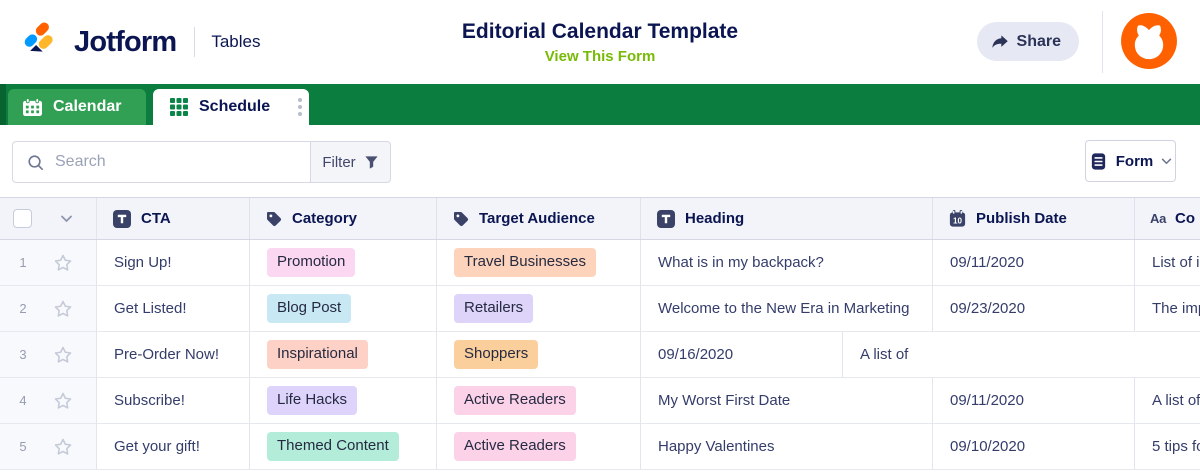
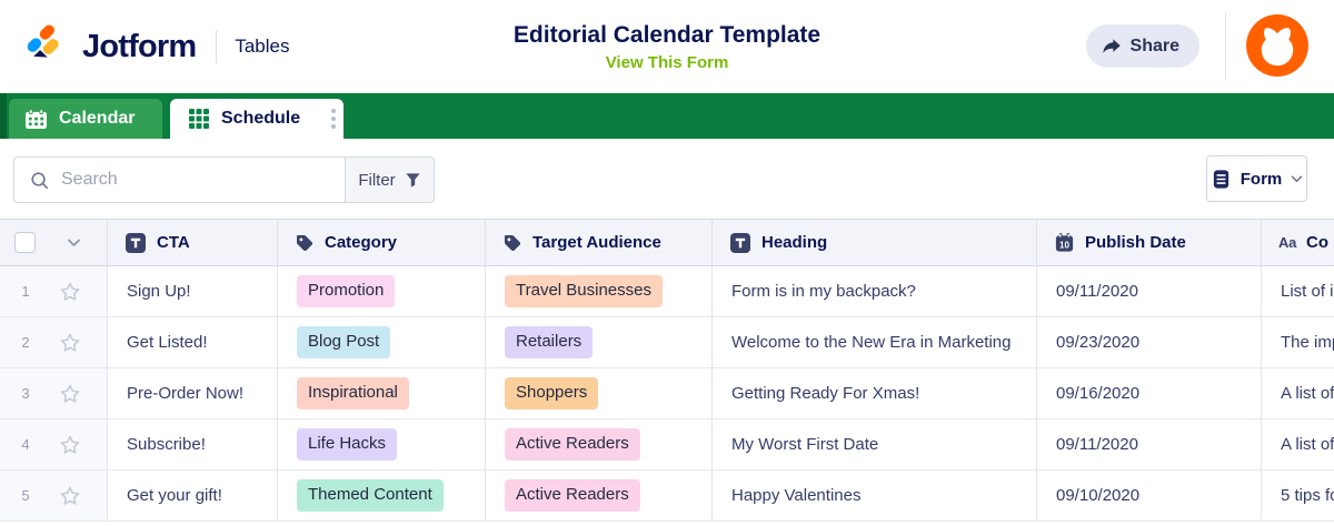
  Jotform
  Tables
  Editorial Calendar Template
  View This Form
  Share
  Calendar
  Schedule
  Search
  Filter
  Form
  CTA
  Category
  Target Audience
  Heading
  10
  Publish Date
  Aa
  Co
  1
  Sign Up!
  Promotion
  Travel Businesses
- What is in my backpack?
+ Form is in my backpack?
  09/11/2020
  List of i
  2
  Get Listed!
  Blog Post
  Retailers
  Welcome to the New Era in Marketing
  09/23/2020
  The im
  3
  Pre-Order Now!
  Inspirational
  Shoppers
+ Getting Ready For Xmas!
  09/16/2020
  A list of
  4
  Subscribe!
  Life Hacks
  Active Readers
  My Worst First Date
  09/11/2020
  A list of
  5
  Get your gift!
  Themed Content
  Active Readers
  Happy Valentines
  09/10/2020
  5 tips f
